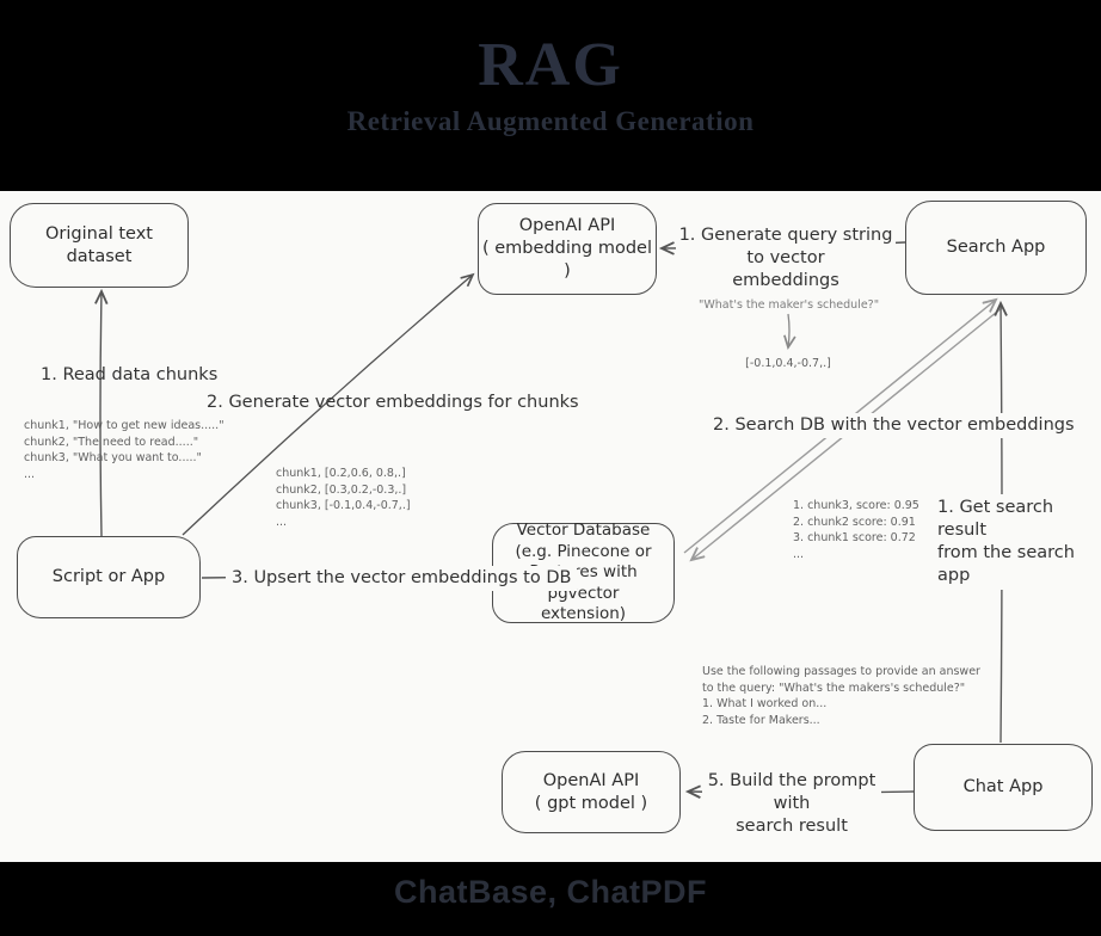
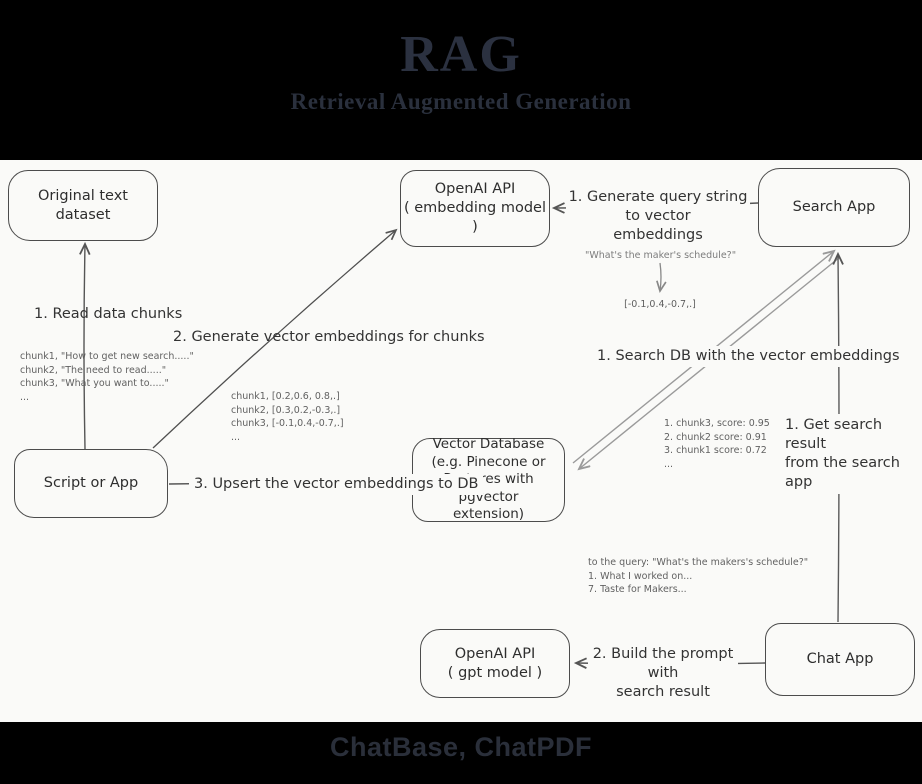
  RAG
  Retrieval Augmented Generation
  Original text dataset
  OpenAI API
  ( embedding model )
  Search App
  Script or App
  Vector Database
  (e.g. Pinecone or
  es with pgvector
  extension)
  OpenAI API
  ( gpt model )
  Chat App
  1. Read data chunks
  2. Generate vector embeddings for chunks
  3. Upsert the vector embeddings to DB
  1. Generate query string to vector
  embeddings
- 2. Search DB with the vector embeddings
+ 1. Search DB with the vector embeddings
  1. Get search result
  from the search app
- 5. Build the prompt with
+ 2. Build the prompt with
  search result
- chunk1, "How to get new ideas....."
+ chunk1, "How to get new search....."
  chunk2, "The need to read....."
  chunk3, "What you want to....."
  ...
  chunk1, [0.2,0.6, 0.8,.]
  chunk2, [0.3,0.2,-0.3,.]
  chunk3, [-0.1,0.4,-0.7,.]
  ...
  "What's the maker's schedule?"
  [-0.1,0.4,-0.7,.]
  1. chunk3, score: 0.95
  2. chunk2 score: 0.91
  3. chunk1 score: 0.72
  ...
- Use the following passages to provide an answer
  to the query: "What's the makers's schedule?"
  1. What I worked on...
- 2. Taste for Makers...
+ 7. Taste for Makers...
  ChatBase, ChatPDF
